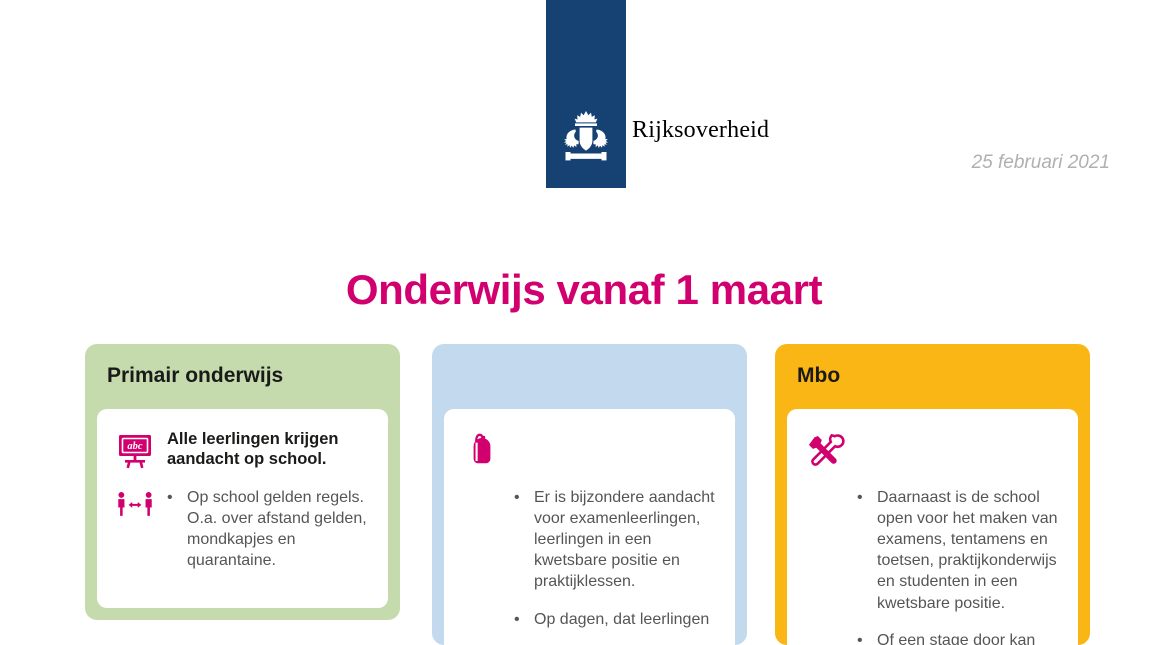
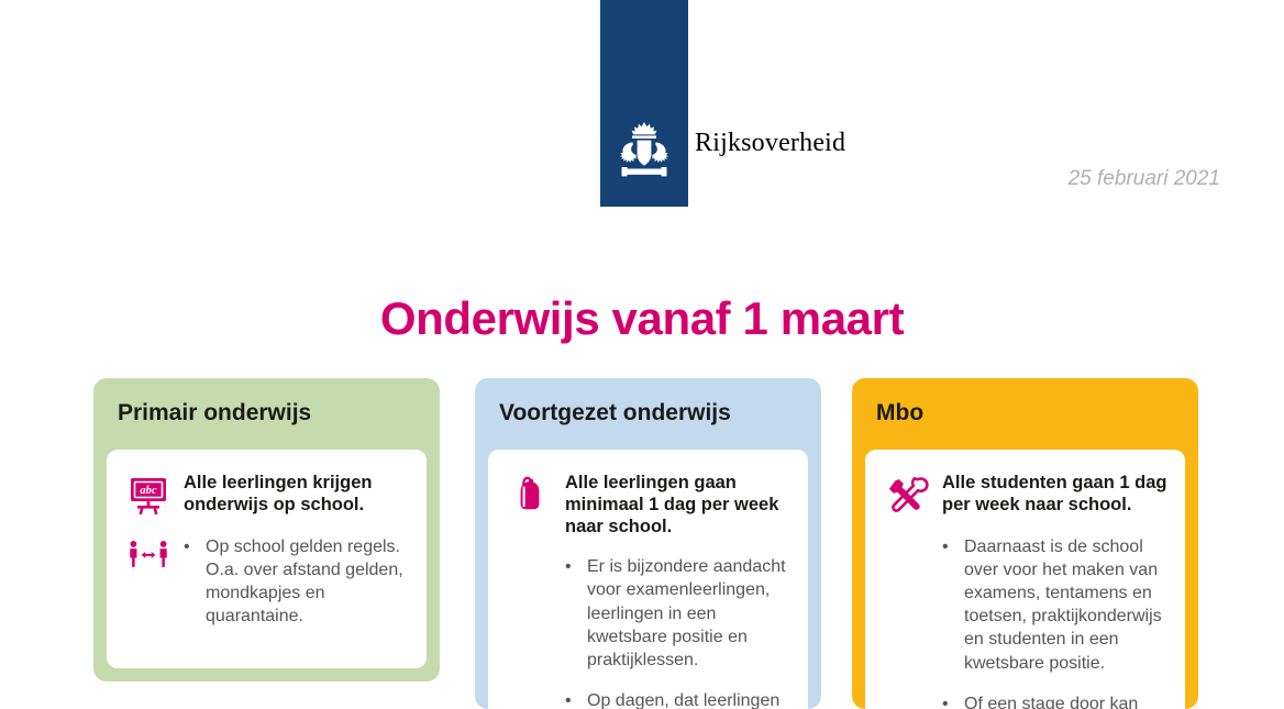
  Rijksoverheid
  25 februari 2021
  Onderwijs vanaf 1 maart
  Primair onderwijs
  abc
- Alle leerlingen krijgen aandacht op school.
+ Alle leerlingen krijgen onderwijs op school.
  •
  Op school gelden regels. O.a. over afstand gelden, mondkapjes en quarantaine.
+ Voortgezet onderwijs
+ Alle leerlingen gaan minimaal 1 dag per week naar school.
  •
  Er is bijzondere aandacht voor examenleerlingen, leerlingen in een kwetsbare positie en praktijklessen.
  •
  Op dagen, dat leerlingen
  Mbo
+ Alle studenten gaan 1 dag per week naar school.
  •
- Daarnaast is de school open voor het maken van examens, tentamens en toetsen, praktijkonderwijs en studenten in een kwetsbare positie.
+ Daarnaast is de school over voor het maken van examens, tentamens en toetsen, praktijkonderwijs en studenten in een kwetsbare positie.
  •
  Of een stage door kan
